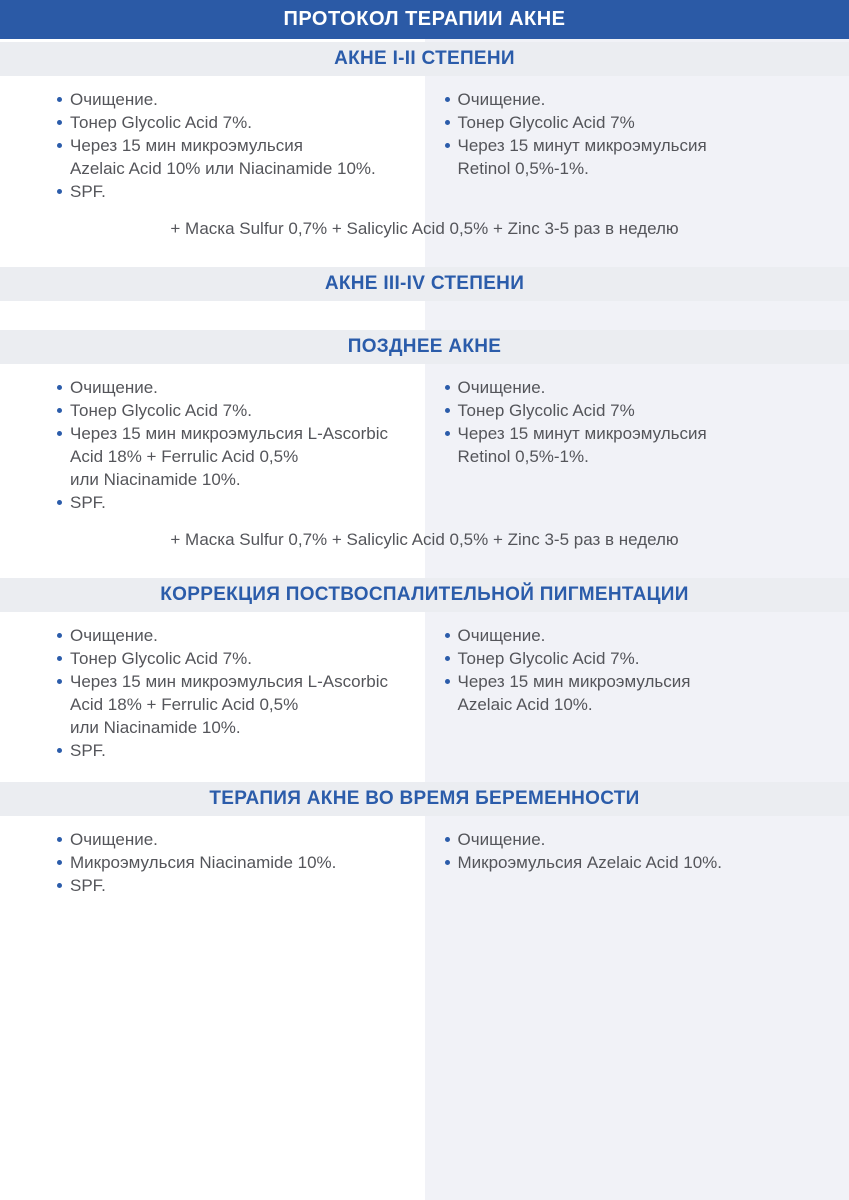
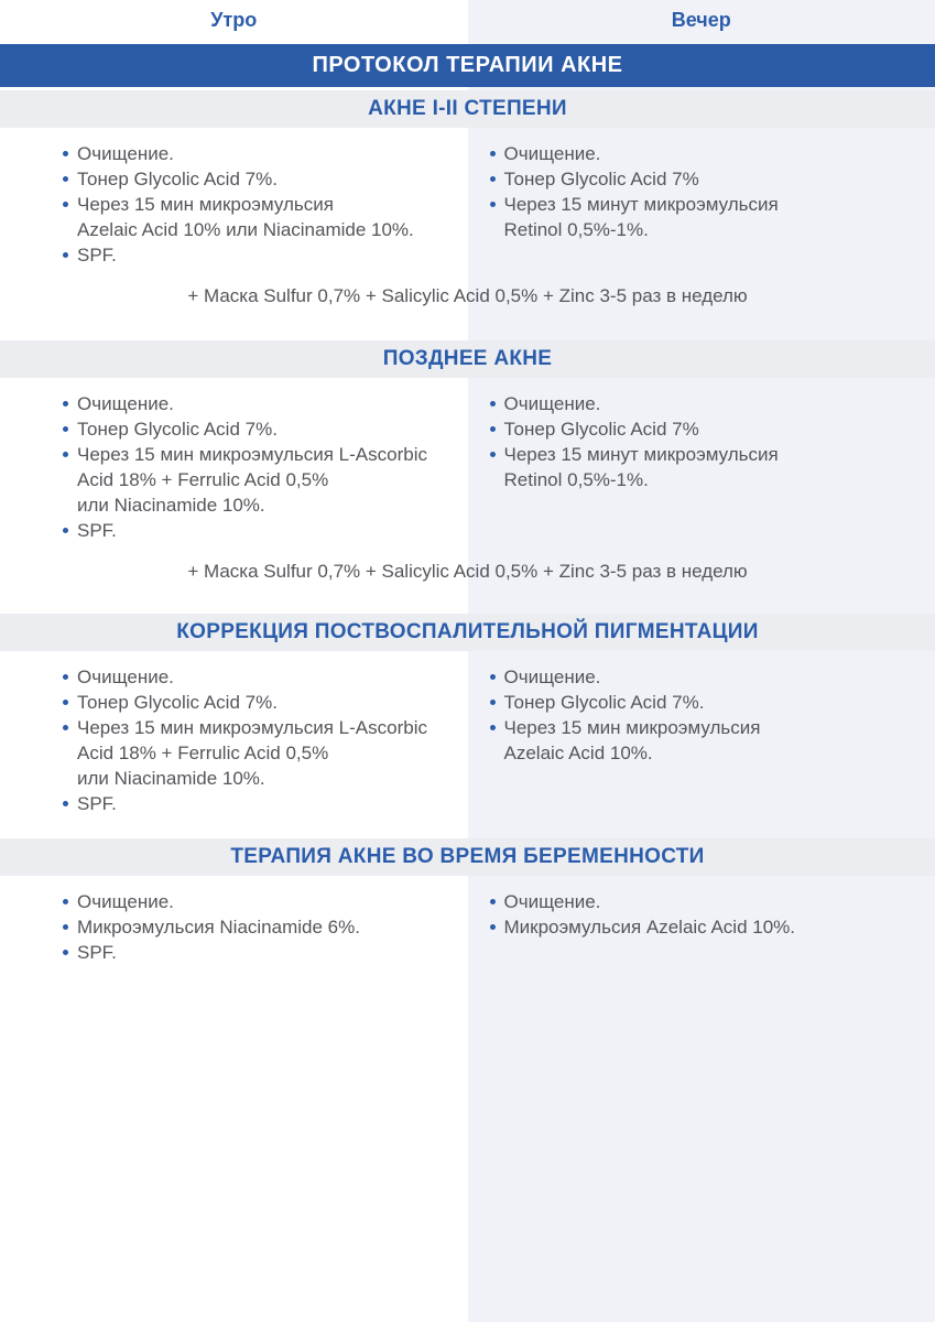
+ Утро
+ Вечер
  ПРОТОКОЛ ТЕРАПИИ АКНЕ
  АКНЕ I-II СТЕПЕНИ
  Очищение.
  Тонер Glycolic Acid 7%.
  Через 15 мин микроэмульсия
  Azelaic Acid 10% или Niacinamide 10%.
  SPF.
  Очищение.
  Тонер Glycolic Acid 7%
  Через 15 минут микроэмульсия
  Retinol 0,5%-1%.
  + Маска Sulfur 0,7% + Salicylic Acid 0,5% + Zinc 3-5 раз в неделю
- АКНЕ III-IV СТЕПЕНИ
  ПОЗДНЕЕ АКНЕ
  Очищение.
  Тонер Glycolic Acid 7%.
  Через 15 мин микроэмульсия L-Ascorbic
  Acid 18% + Ferrulic Acid 0,5%
  или Niacinamide 10%.
  SPF.
  Очищение.
  Тонер Glycolic Acid 7%
  Через 15 минут микроэмульсия
  Retinol 0,5%-1%.
  + Маска Sulfur 0,7% + Salicylic Acid 0,5% + Zinc 3-5 раз в неделю
  КОРРЕКЦИЯ ПОСТВОСПАЛИТЕЛЬНОЙ ПИГМЕНТАЦИИ
  Очищение.
  Тонер Glycolic Acid 7%.
  Через 15 мин микроэмульсия L-Ascorbic
  Acid 18% + Ferrulic Acid 0,5%
  или Niacinamide 10%.
  SPF.
  Очищение.
  Тонер Glycolic Acid 7%.
  Через 15 мин микроэмульсия
  Azelaic Acid 10%.
  ТЕРАПИЯ АКНЕ ВО ВРЕМЯ БЕРЕМЕННОСТИ
  Очищение.
- Микроэмульсия Niacinamide 10%.
+ Микроэмульсия Niacinamide 6%.
  SPF.
  Очищение.
  Микроэмульсия Azelaic Acid 10%.
